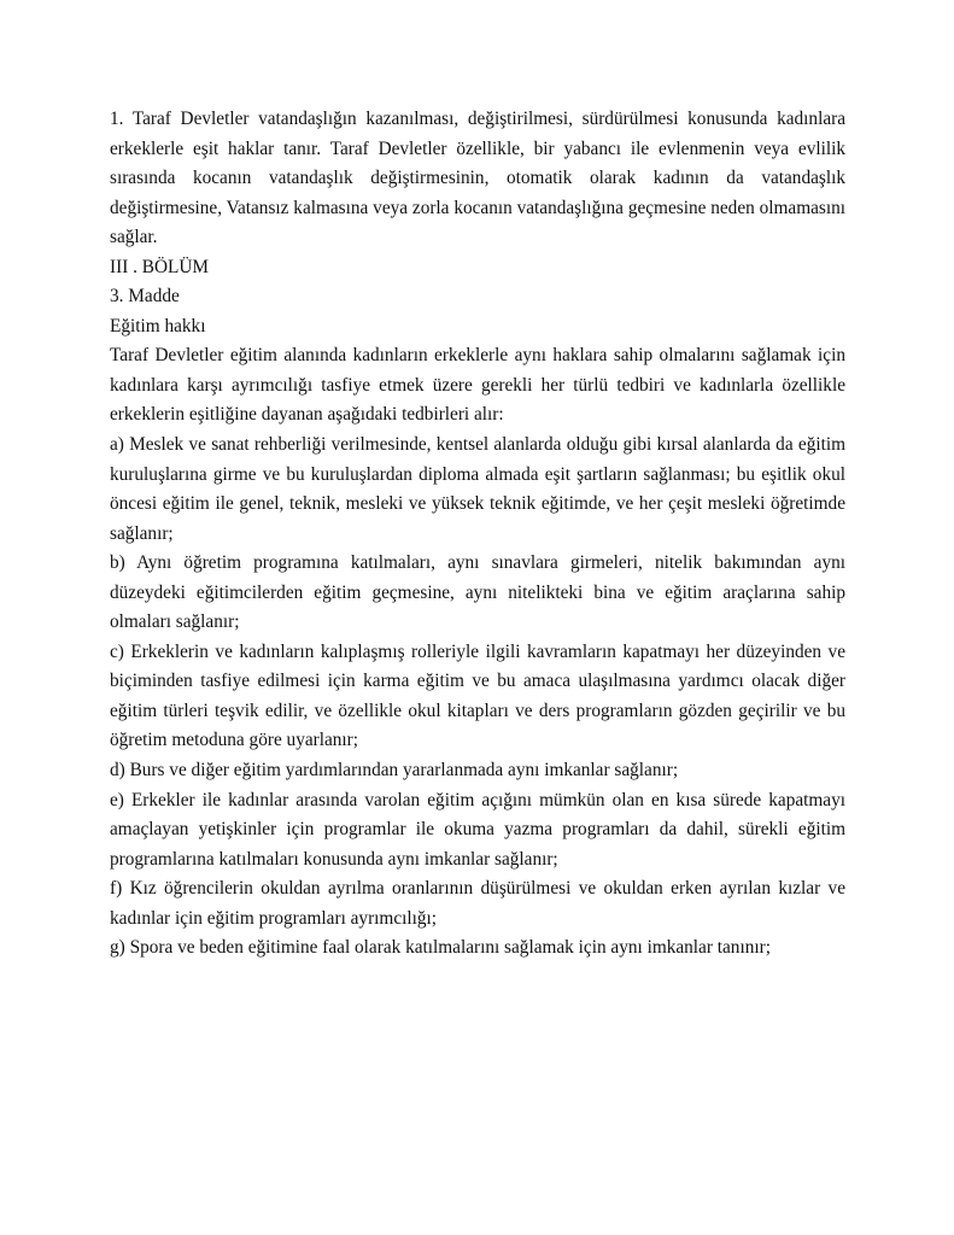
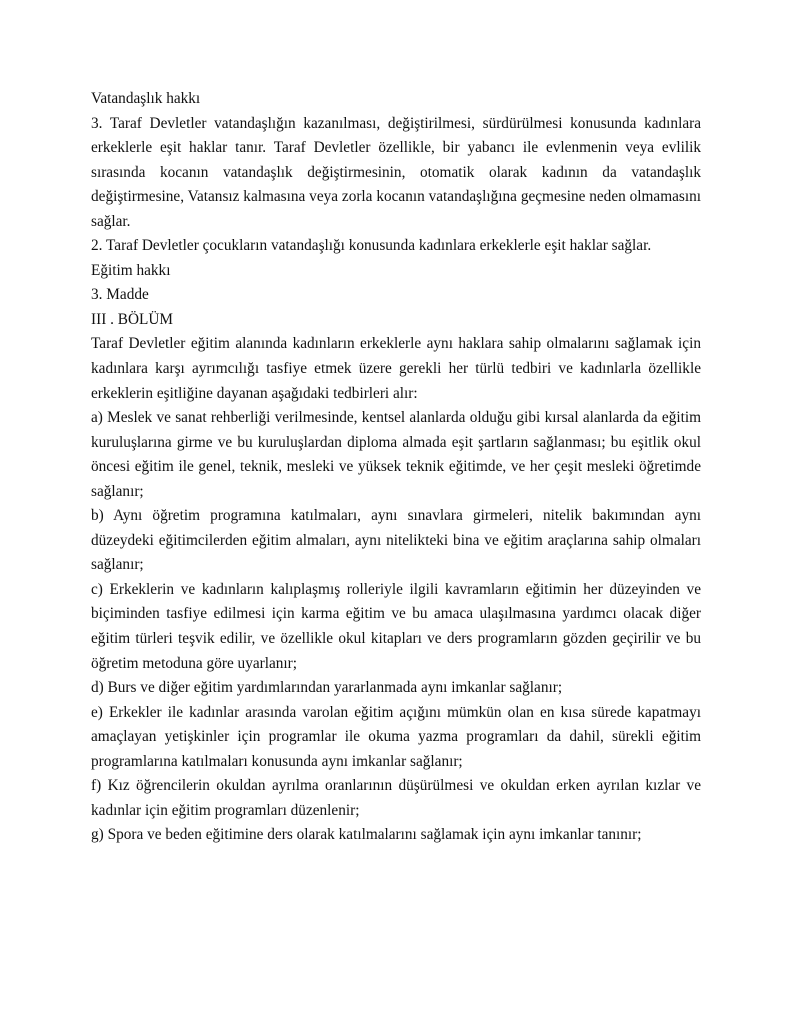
+ Vatandaşlık hakkı
- 1. Taraf Devletler vatandaşlığın kazanılması, değiştirilmesi, sürdürülmesi konusunda kadınlara erkeklerle eşit haklar tanır. Taraf Devletler özellikle, bir yabancı ile evlenmenin veya evlilik sırasında kocanın vatandaşlık değiştirmesinin, otomatik olarak kadının da vatandaşlık değiştirmesine, Vatansız kalmasına veya zorla kocanın vatandaşlığına geçmesine neden olmamasını sağlar.
+ 3. Taraf Devletler vatandaşlığın kazanılması, değiştirilmesi, sürdürülmesi konusunda kadınlara erkeklerle eşit haklar tanır. Taraf Devletler özellikle, bir yabancı ile evlenmenin veya evlilik sırasında kocanın vatandaşlık değiştirmesinin, otomatik olarak kadının da vatandaşlık değiştirmesine, Vatansız kalmasına veya zorla kocanın vatandaşlığına geçmesine neden olmamasını sağlar.
+ 2. Taraf Devletler çocukların vatandaşlığı konusunda kadınlara erkeklerle eşit haklar sağlar.
- III . BÖLÜM
+ Eğitim hakkı
  3. Madde
- Eğitim hakkı
+ III . BÖLÜM
  Taraf Devletler eğitim alanında kadınların erkeklerle aynı haklara sahip olmalarını sağlamak için kadınlara karşı ayrımcılığı tasfiye etmek üzere gerekli her türlü tedbiri ve kadınlarla özellikle erkeklerin eşitliğine dayanan aşağıdaki tedbirleri alır:
  a) Meslek ve sanat rehberliği verilmesinde, kentsel alanlarda olduğu gibi kırsal alanlarda da eğitim kuruluşlarına girme ve bu kuruluşlardan diploma almada eşit şartların sağlanması; bu eşitlik okul öncesi eğitim ile genel, teknik, mesleki ve yüksek teknik eğitimde, ve her çeşit mesleki öğretimde sağlanır;
- b) Aynı öğretim programına katılmaları, aynı sınavlara girmeleri, nitelik bakımından aynı düzeydeki eğitimcilerden eğitim geçmesine, aynı nitelikteki bina ve eğitim araçlarına sahip olmaları sağlanır;
+ b) Aynı öğretim programına katılmaları, aynı sınavlara girmeleri, nitelik bakımından aynı düzeydeki eğitimcilerden eğitim almaları, aynı nitelikteki bina ve eğitim araçlarına sahip olmaları sağlanır;
- c) Erkeklerin ve kadınların kalıplaşmış rolleriyle ilgili kavramların kapatmayı her düzeyinden ve biçiminden tasfiye edilmesi için karma eğitim ve bu amaca ulaşılmasına yardımcı olacak diğer eğitim türleri teşvik edilir, ve özellikle okul kitapları ve ders programların gözden geçirilir ve bu öğretim metoduna göre uyarlanır;
+ c) Erkeklerin ve kadınların kalıplaşmış rolleriyle ilgili kavramların eğitimin her düzeyinden ve biçiminden tasfiye edilmesi için karma eğitim ve bu amaca ulaşılmasına yardımcı olacak diğer eğitim türleri teşvik edilir, ve özellikle okul kitapları ve ders programların gözden geçirilir ve bu öğretim metoduna göre uyarlanır;
  d) Burs ve diğer eğitim yardımlarından yararlanmada aynı imkanlar sağlanır;
  e) Erkekler ile kadınlar arasında varolan eğitim açığını mümkün olan en kısa sürede kapatmayı amaçlayan yetişkinler için programlar ile okuma yazma programları da dahil, sürekli eğitim programlarına katılmaları konusunda aynı imkanlar sağlanır;
- f) Kız öğrencilerin okuldan ayrılma oranlarının düşürülmesi ve okuldan erken ayrılan kızlar ve kadınlar için eğitim programları ayrımcılığı;
+ f) Kız öğrencilerin okuldan ayrılma oranlarının düşürülmesi ve okuldan erken ayrılan kızlar ve kadınlar için eğitim programları düzenlenir;
- g) Spora ve beden eğitimine faal olarak katılmalarını sağlamak için aynı imkanlar tanınır;
+ g) Spora ve beden eğitimine ders olarak katılmalarını sağlamak için aynı imkanlar tanınır;
